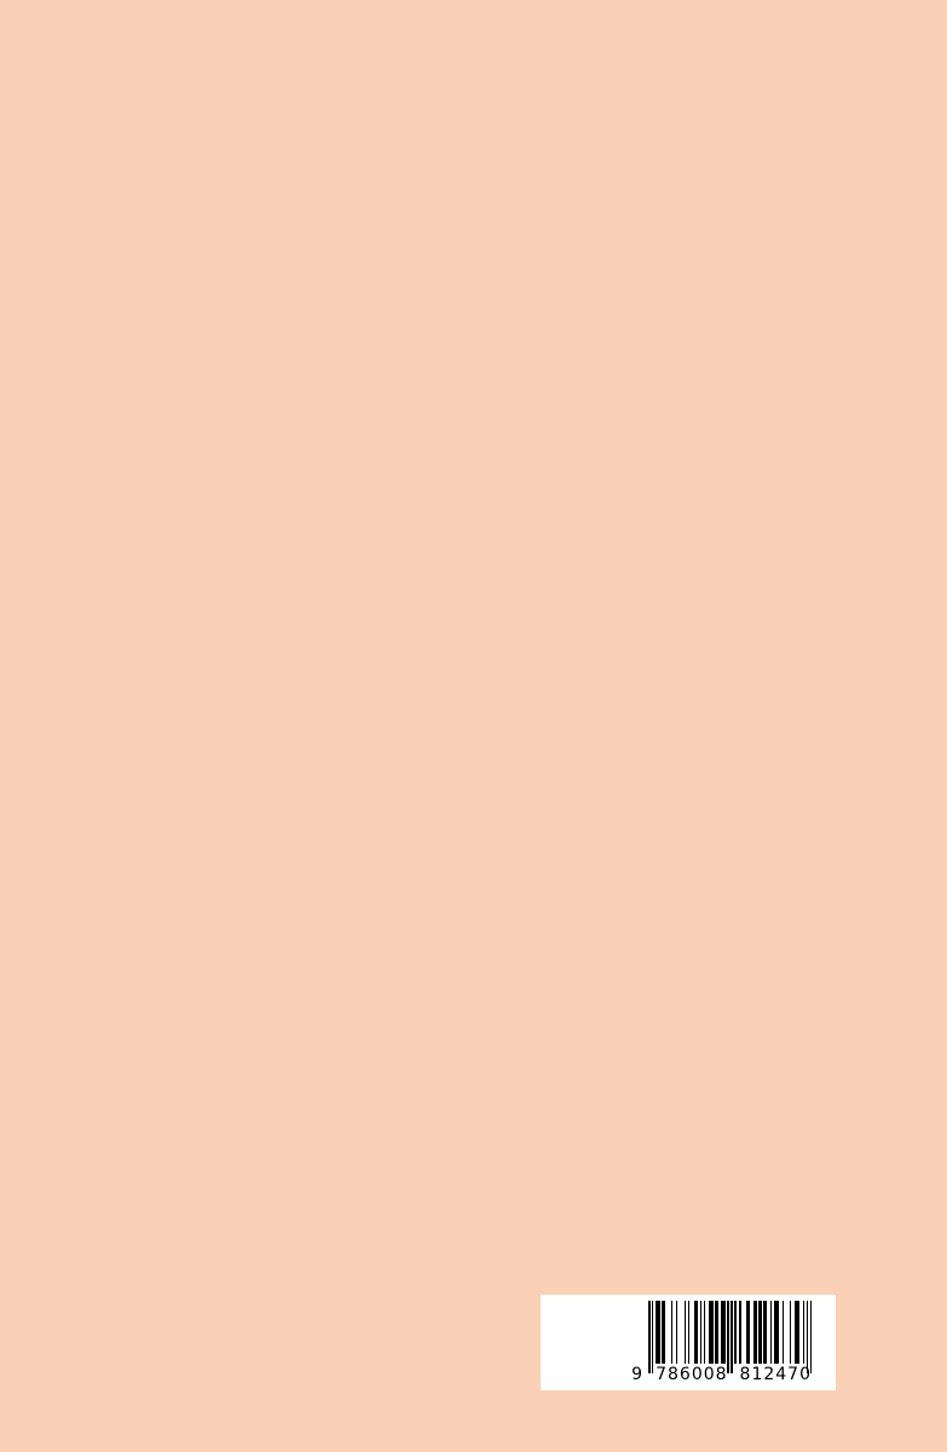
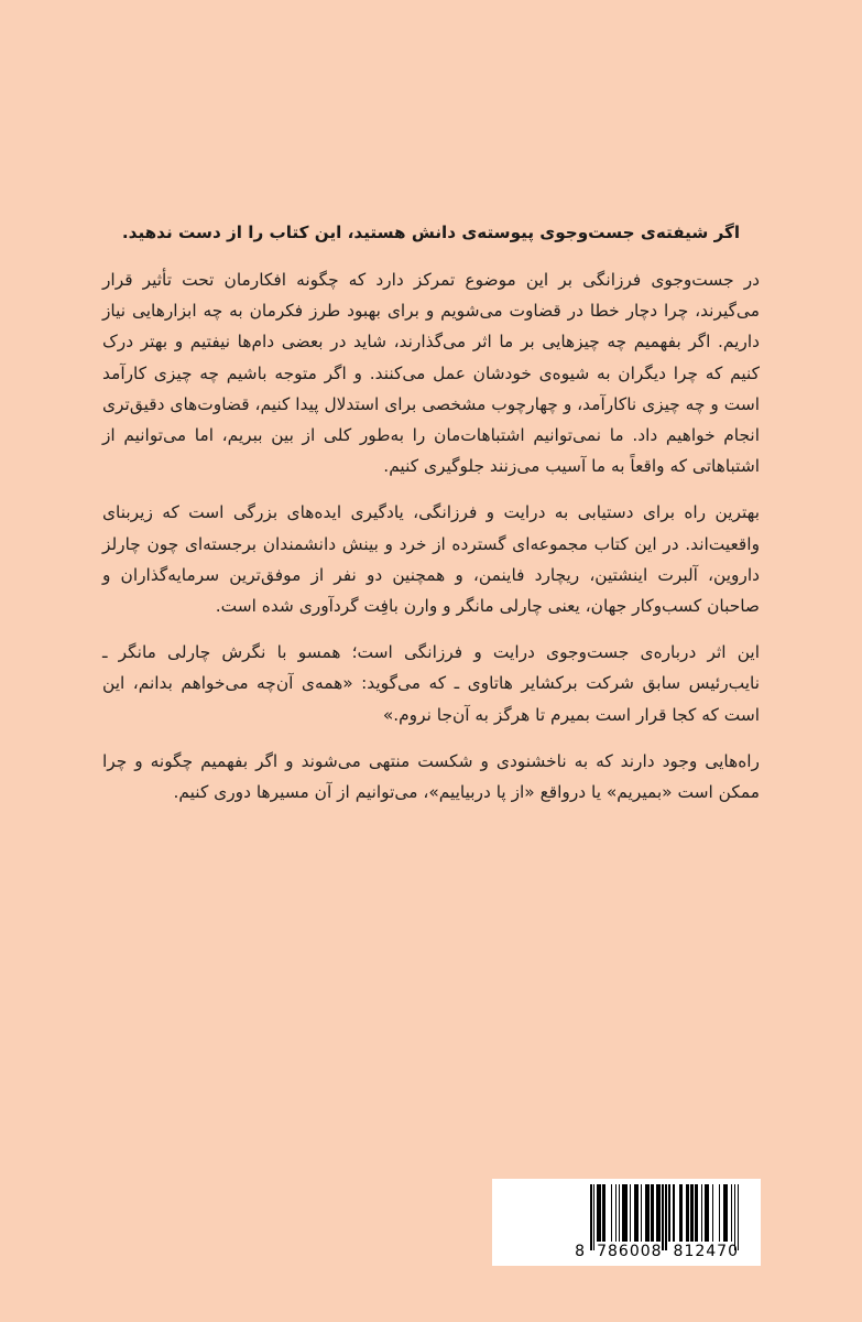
+ اگر شیفته‌ی جست‌وجوی پیوسته‌ی دانش هستید، این کتاب را از دست ندهید.
+ در جست‌وجوی فرزانگی بر این موضوع تمرکز دارد که چگونه افکارمان تحت تأثیر قرار می‌گیرند، چرا دچار خطا در قضاوت می‌شویم و برای بهبود طرز فکرمان به چه ابزارهایی نیاز داریم. اگر بفهمیم چه چیزهایی بر ما اثر می‌گذارند، شاید در بعضی دام‌ها نیفتیم و بهتر درک کنیم که چرا دیگران به شیوه‌ی خودشان عمل می‌کنند. و اگر متوجه باشیم چه چیزی کارآمد است و چه چیزی ناکارآمد، و چهارچوب مشخصی برای استدلال پیدا کنیم، قضاوت‌های دقیق‌تری انجام خواهیم داد. ما نمی‌توانیم اشتباهات‌مان را به‌طور کلی از بین ببریم، اما می‌توانیم از اشتباهاتی که واقعاً به ما آسیب می‌زنند جلوگیری کنیم.
+ بهترین راه برای دستیابی به درایت و فرزانگی، یادگیری ایده‌های بزرگی است که زیربنای واقعیت‌اند. در این کتاب مجموعه‌ای گسترده از خرد و بینش دانشمندان برجسته‌ای چون چارلز داروین، آلبرت اینشتین، ریچارد فاینمن، و همچنین دو نفر از موفق‌ترین سرمایه‌گذاران و صاحبان کسب‌وکار جهان، یعنی چارلی مانگر و وارن بافِت گردآوری شده است.
+ این اثر درباره‌ی جست‌وجوی درایت و فرزانگی است؛ همسو با نگرش چارلی مانگر ـ نایب‌رئیس سابق شرکت برکشایر هاتاوی ـ که می‌گوید: «همه‌ی آن‌چه می‌خواهم بدانم، این است که کجا قرار است بمیرم تا هرگز به آن‌جا نروم.»
+ راه‌هایی وجود دارند که به ناخشنودی و شکست منتهی می‌شوند و اگر بفهمیم چگونه و چرا ممکن است «بمیریم» یا درواقع «از پا دربیاییم»، می‌توانیم از آن مسیرها دوری کنیم.
  812470
  786008
- 9
+ 8
